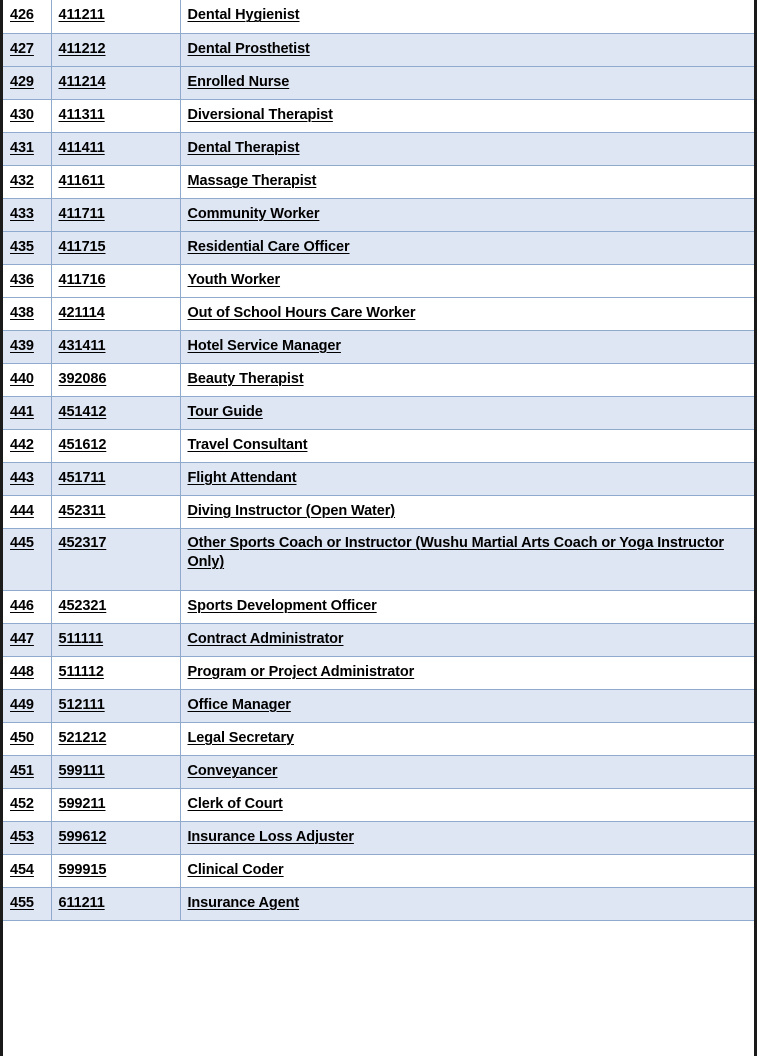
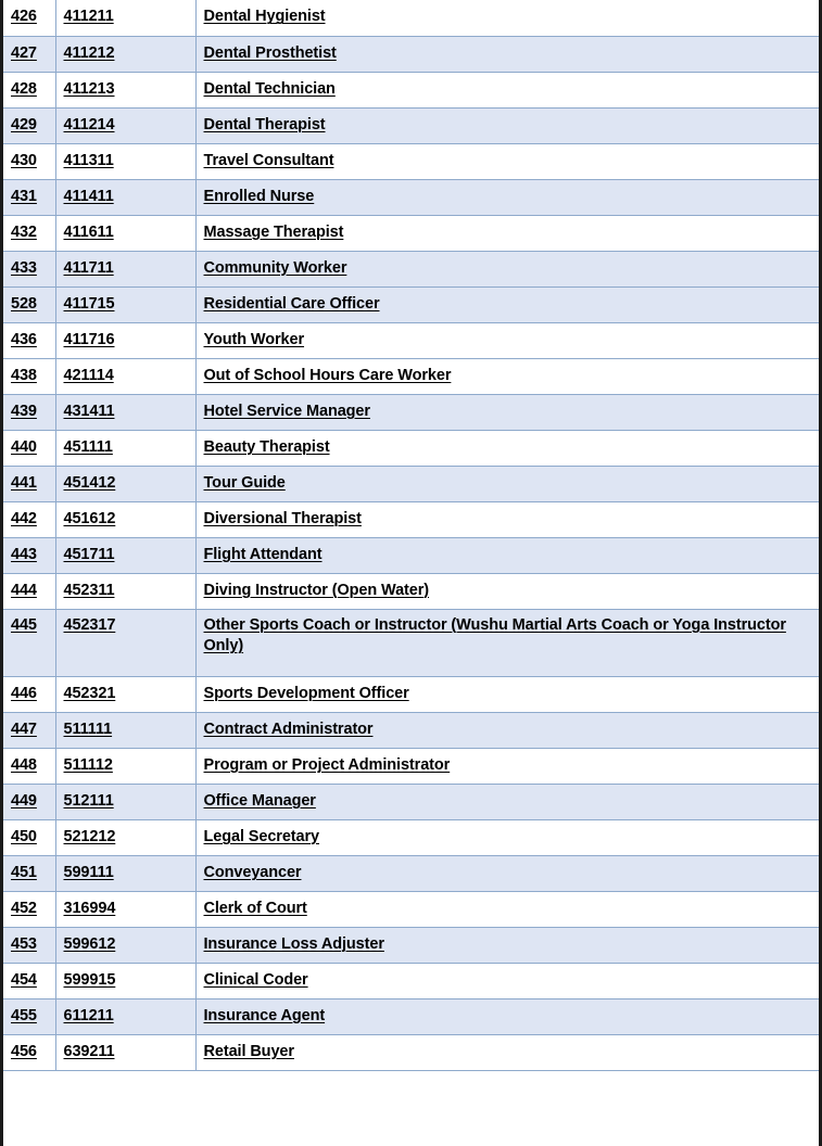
  426	411211	Dental Hygienist
  427	411212	Dental Prosthetist
+ 428	411213	Dental Technician
- 429	411214	Enrolled Nurse
+ 429	411214	Dental Therapist
- 430	411311	Diversional Therapist
+ 430	411311	Travel Consultant
- 431	411411	Dental Therapist
+ 431	411411	Enrolled Nurse
  432	411611	Massage Therapist
  433	411711	Community Worker
- 435	411715	Residential Care Officer
+ 528	411715	Residential Care Officer
  436	411716	Youth Worker
  438	421114	Out of School Hours Care Worker
  439	431411	Hotel Service Manager
- 440	392086	Beauty Therapist
+ 440	451111	Beauty Therapist
  441	451412	Tour Guide
- 442	451612	Travel Consultant
+ 442	451612	Diversional Therapist
  443	451711	Flight Attendant
  444	452311	Diving Instructor (Open Water)
  445	452317	Other Sports Coach or Instructor (Wushu Martial Arts Coach or Yoga Instructor Only)
  446	452321	Sports Development Officer
  447	511111	Contract Administrator
  448	511112	Program or Project Administrator
  449	512111	Office Manager
  450	521212	Legal Secretary
  451	599111	Conveyancer
- 452	599211	Clerk of Court
+ 452	316994	Clerk of Court
  453	599612	Insurance Loss Adjuster
  454	599915	Clinical Coder
  455	611211	Insurance Agent
+ 456	639211	Retail Buyer
